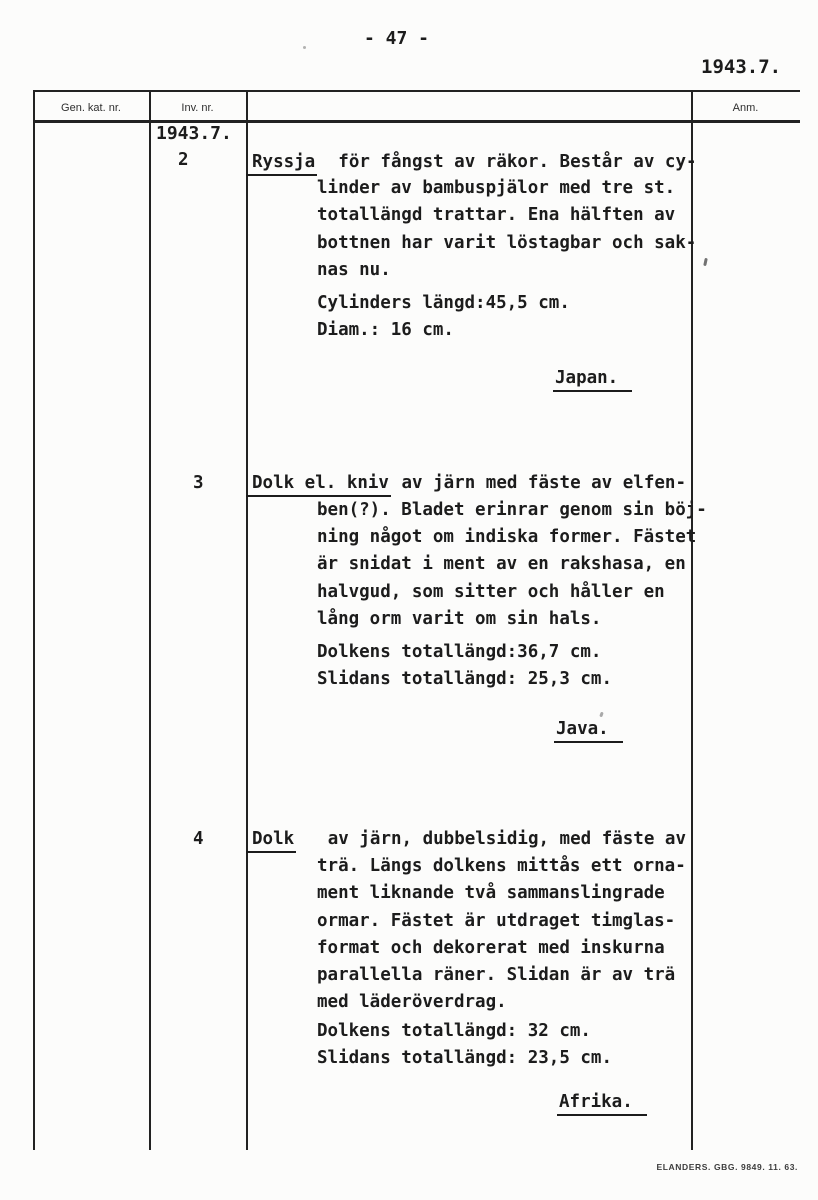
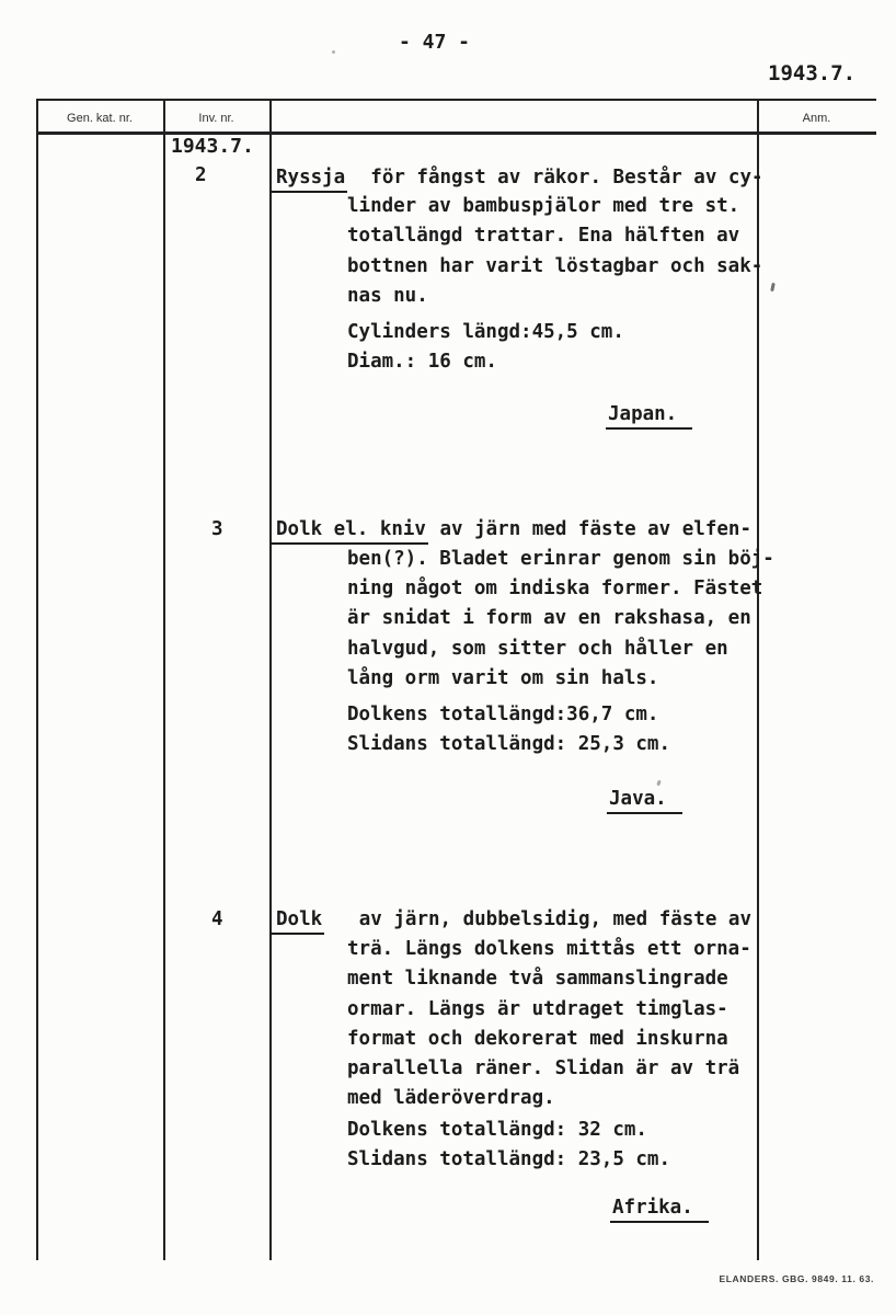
  - 47 -
  1943.7.
  Gen. kat. nr.
  Inv. nr.
  Anm.
  1943.7.
  2
  Ryssja för fångst av räkor. Består av cy-
  linder av bambuspjälor med tre st.
  totallängd trattar. Ena hälften av
  bottnen har varit löstagbar och sak-
  nas nu.
  Cylinders längd:45,5 cm.
  Diam.: 16 cm.
  Japan.
  3
  Dolk el. kniv av järn med fäste av elfen-
  ben(?). Bladet erinrar genom sin böj-
  ning något om indiska former. Fästet
- är snidat i ment av en rakshasa, en
+ är snidat i form av en rakshasa, en
  halvgud, som sitter och håller en
  lång orm varit om sin hals.
  Dolkens totallängd:36,7 cm.
  Slidans totallängd: 25,3 cm.
  Java.
  4
  Dolk av järn, dubbelsidig, med fäste av
  trä. Längs dolkens mittås ett orna-
  ment liknande två sammanslingrade
- ormar. Fästet är utdraget timglas-
+ ormar. Längs är utdraget timglas-
  format och dekorerat med inskurna
  parallella räner. Slidan är av trä
  med läderöverdrag.
  Dolkens totallängd: 32 cm.
  Slidans totallängd: 23,5 cm.
  Afrika.
  ELANDERS. GBG. 9849. 11. 63.
